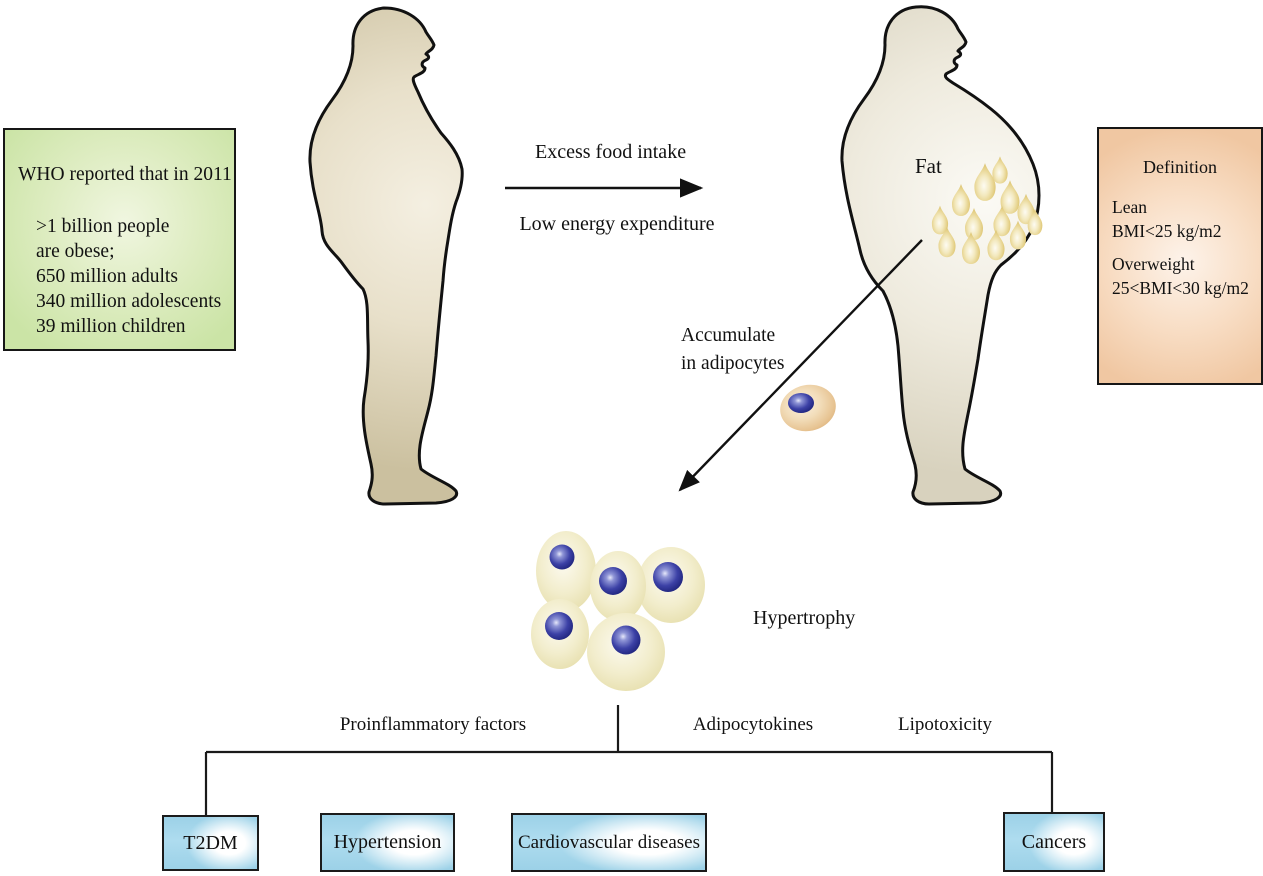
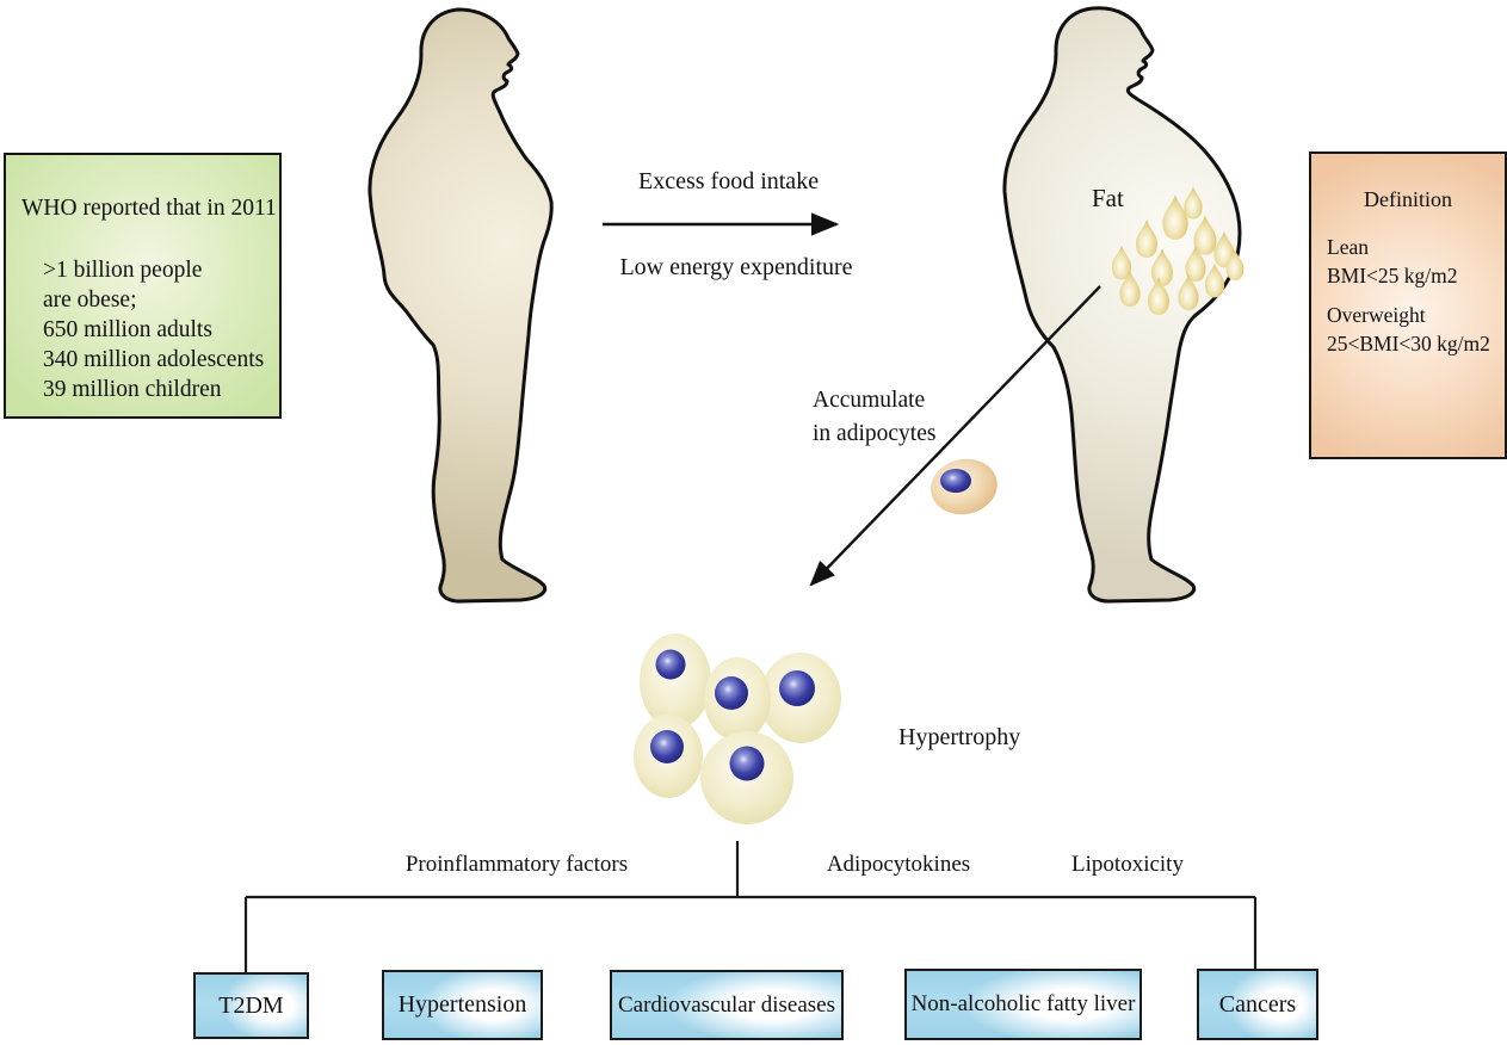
  WHO reported that in 2011
  >1 billion people
  are obese;
  650 million adults
  340 million adolescents
  39 million children
  Definition
  Lean
  BMI<25 kg/m2
  Overweight
  25<BMI<30 kg/m2
  Excess food intake
  Low energy expenditure
  Fat
  Accumulate
  in adipocytes
  Hypertrophy
  Proinflammatory factors
  Adipocytokines
  Lipotoxicity
  T2DM
  Hypertension
  Cardiovascular diseases
+ Non-alcoholic fatty liver
  Cancers
